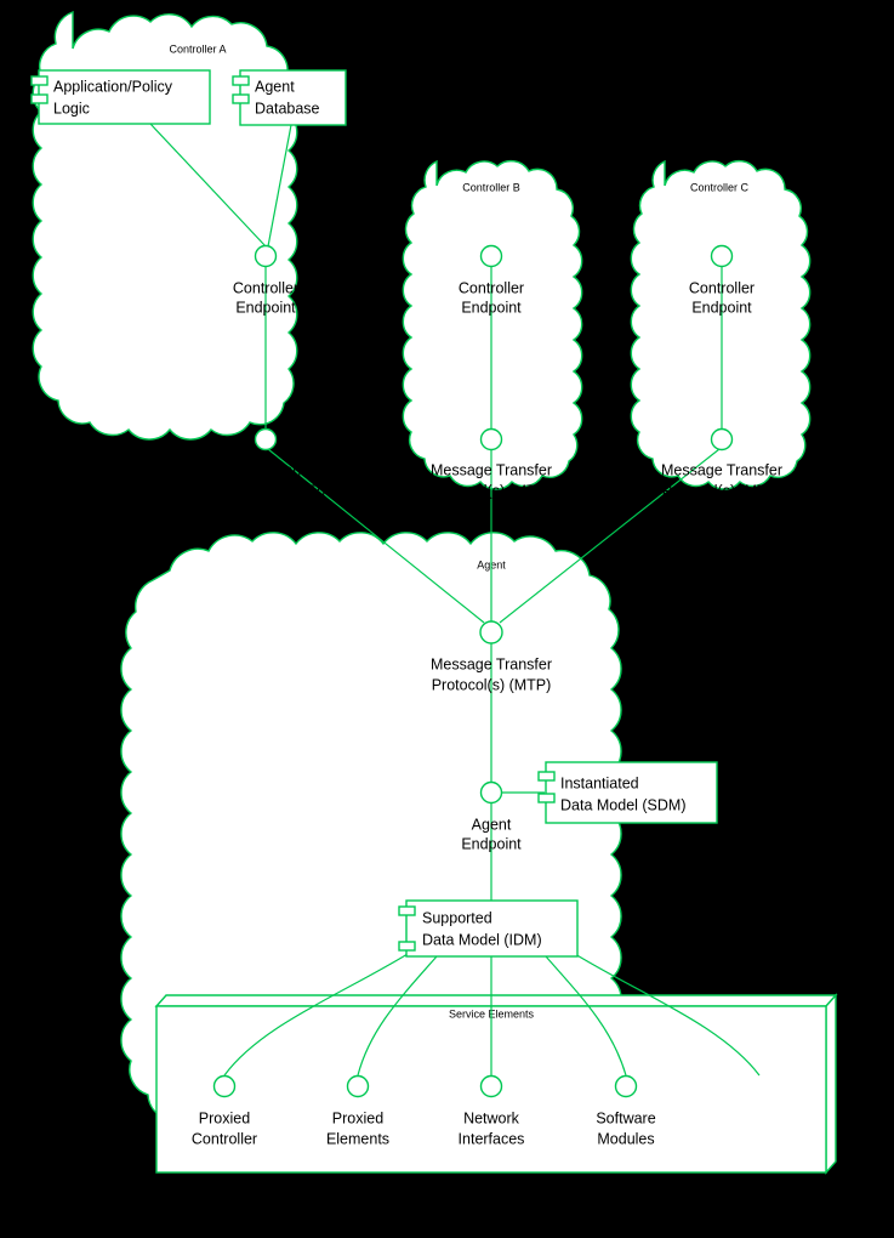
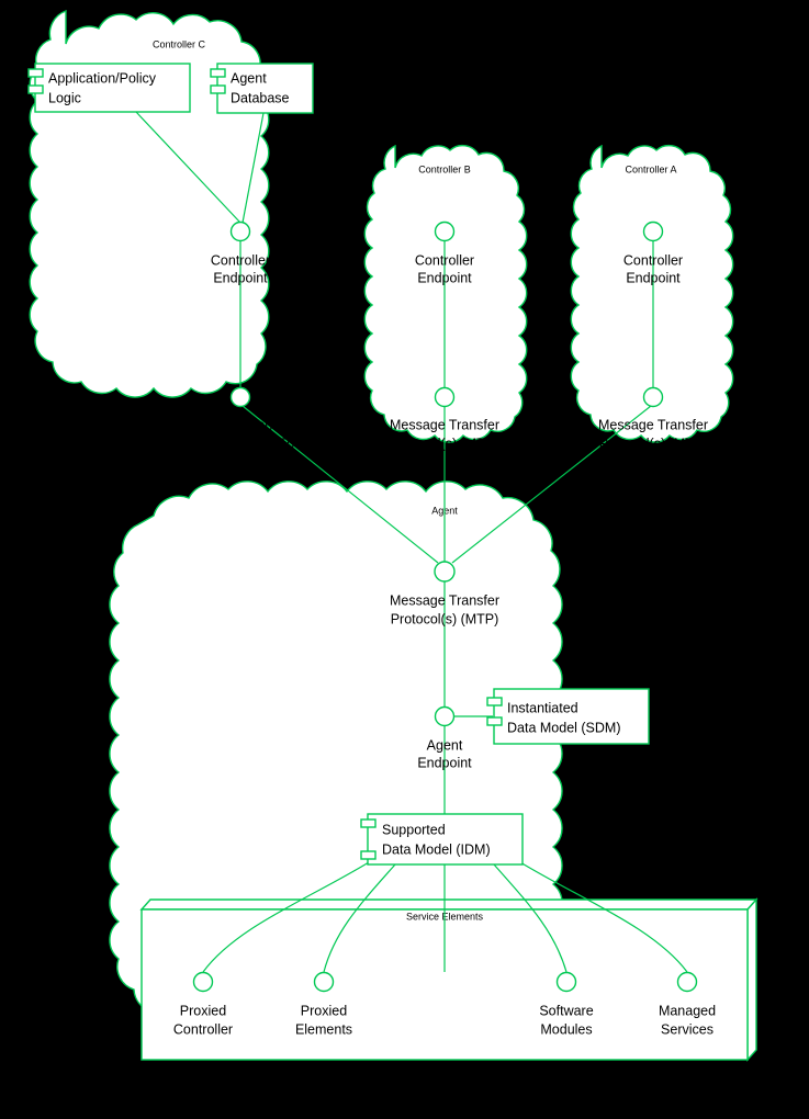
- Controller A
+ Controller C
  Controller B
- Controller C
+ Controller A
  Agent
  Servicelements
  Application/Policy
  Logic
  Agent
  Database
  Instantiated
  Data Model (SDM)
  Supported
  Data Model (IDM)
  Controller
  Endpoint
  Message Transfer
  Protocol(s) (MTP)
  Controller
  Endpoint
  Message Transfer
  Protocol(s) (MTP)
  Controller
  Endpoint
  Message Transfer
  Protocol(s) (MTP)
  Message Transfer
  Protocol(s) (MTP)
  Agent
  Endpoint
  Proxied
  Controller
  Proxied
  Elements
- Network
- Interfaces
  Software
  Modules
+ Managed
+ Services
